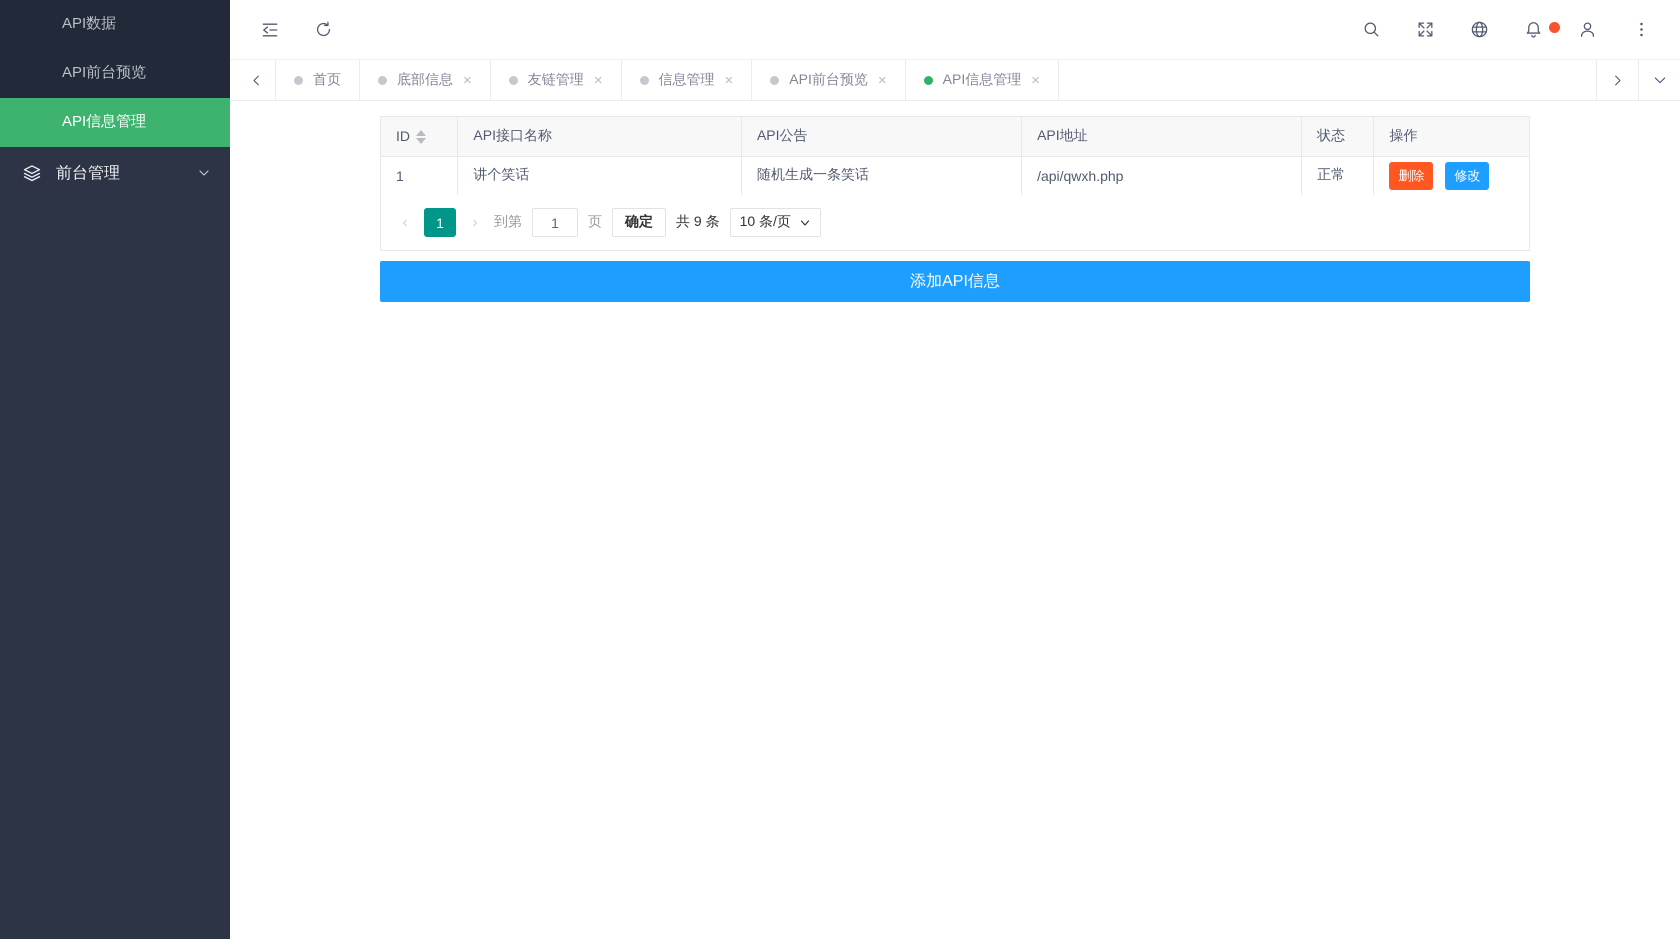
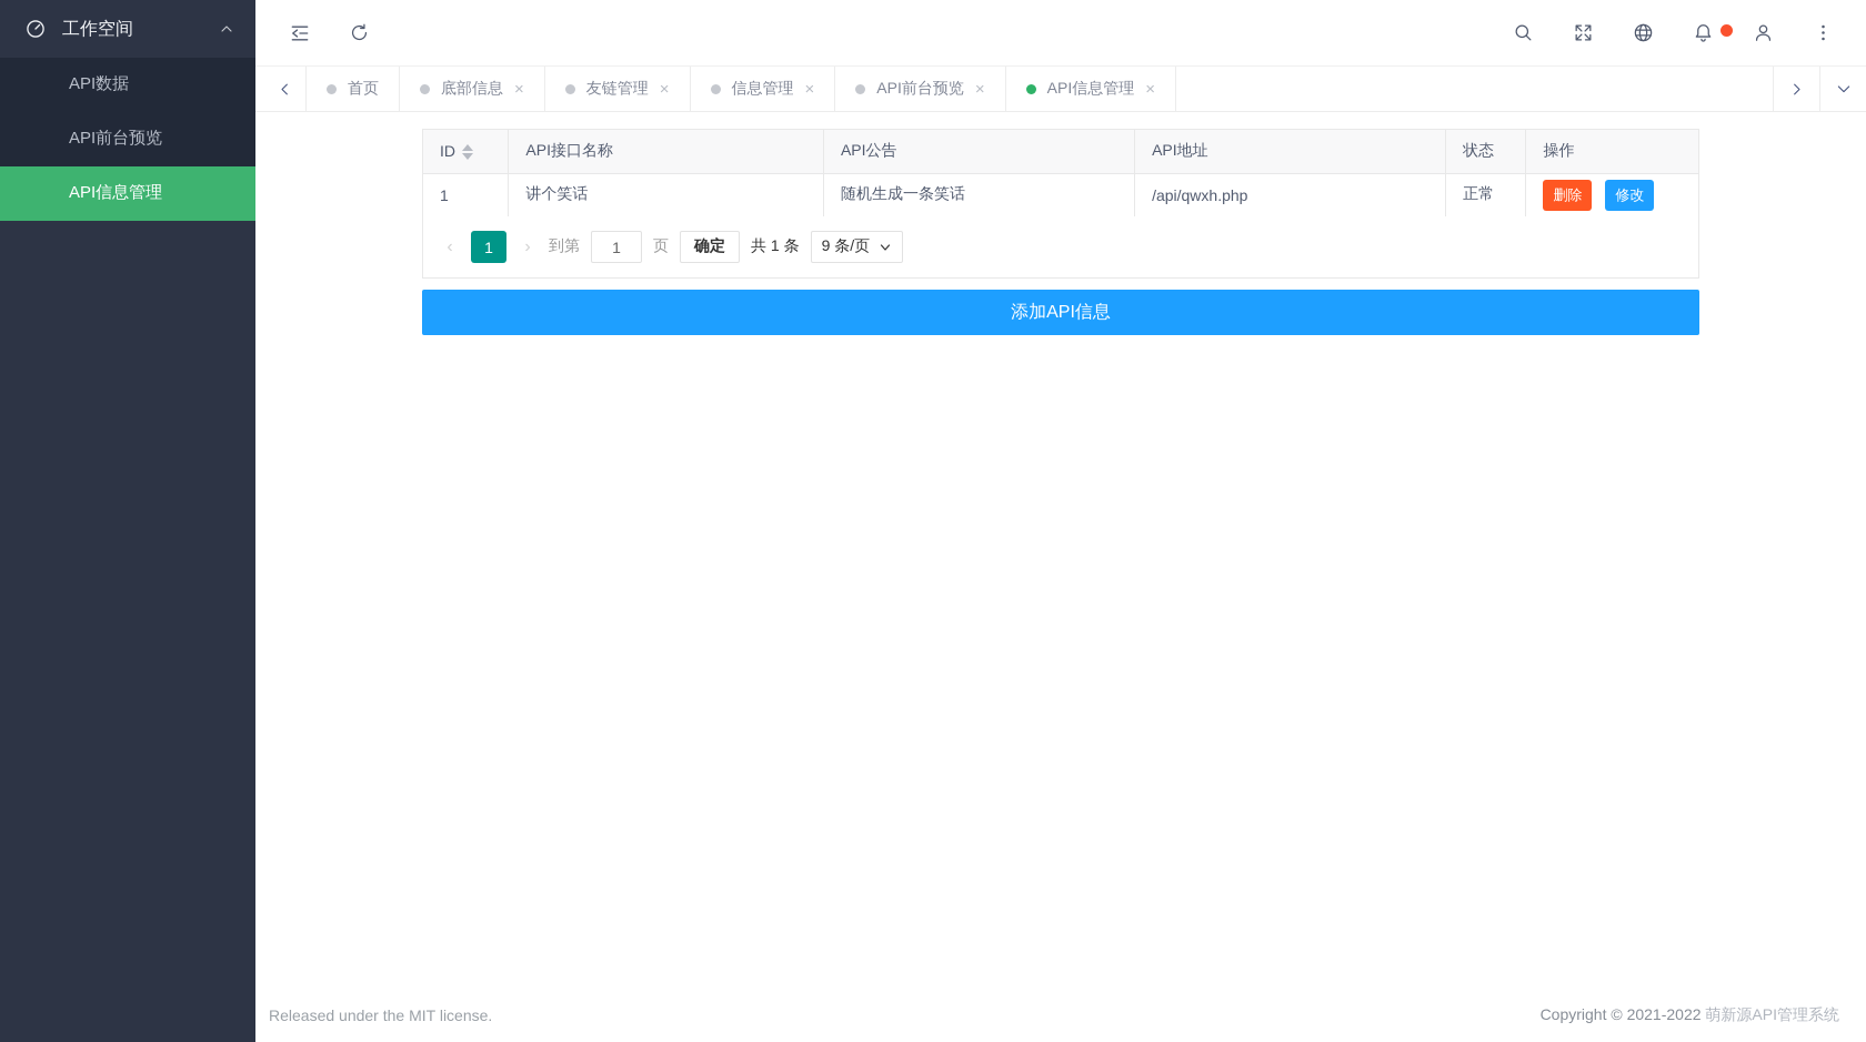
+ 工作空间
  API数据
  API前台预览
  API信息管理
- 前台管理
  首页
  底部信息
  ×
  友链管理
  ×
  信息管理
  ×
  API前台预览
  ×
  API信息管理
  ×
  ID	API接口名称	API公告	API地址	状态	操作
  1	讲个笑话	随机生成一条笑话	/api/qwxh.php	正常	删除 修改
  ‹
  1
  ›
  到第
  1
  页
  确定
- 共 9 条
+ 共 1 条
- 10 条/页
+ 9 条/页
  添加API信息
+ Released under the MIT license.
+ Copyright © 2021-2022 萌新源API管理系统
